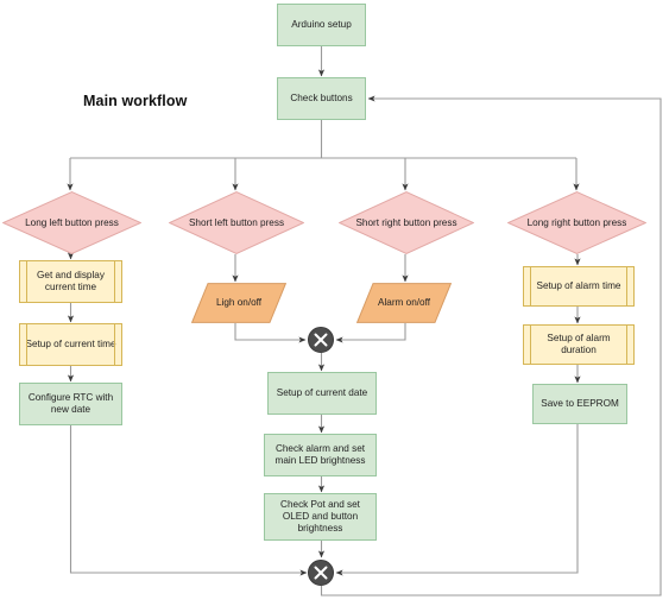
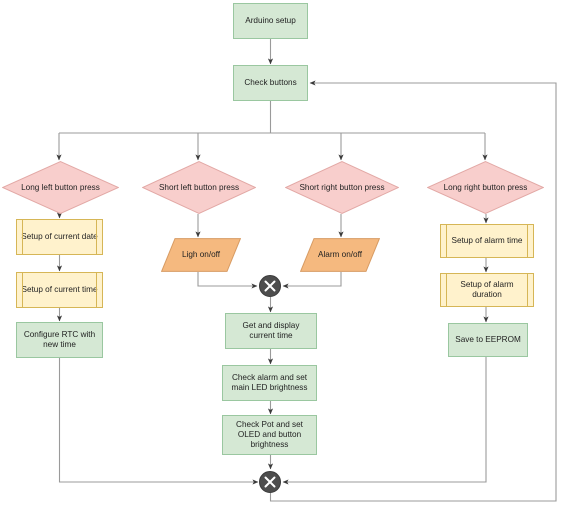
- Main workflow
  Arduino setup
  Check buttons
  Long left button press
  Short left button press
  Short right button press
  Long right button press
- Get and display current time
+ Setup of current date
  Setup of current time
- Configure RTC with new date
+ Configure RTC with new time
  Ligh on/off
  Alarm on/off
  Setup of alarm time
  Setup of alarm duration
  Save to EEPROM
- Setup of current date
+ Get and display current time
  Check alarm and set main LED brightness
  Check Pot and set OLED and button brightness
